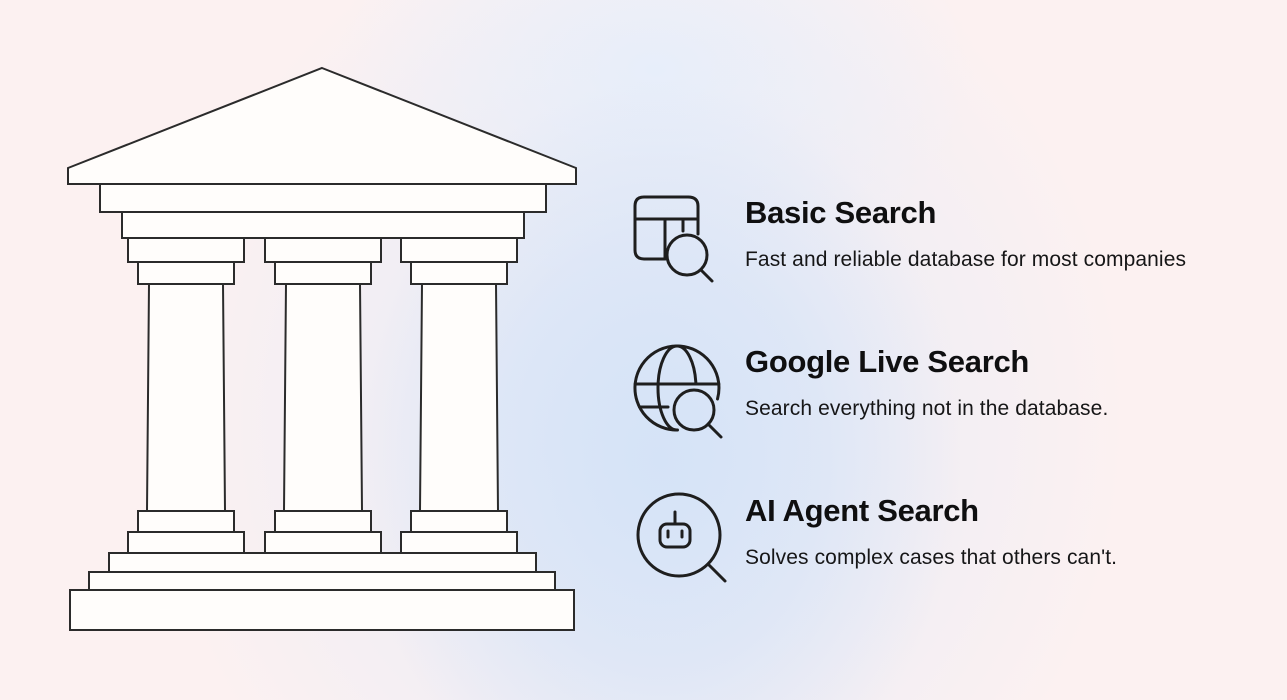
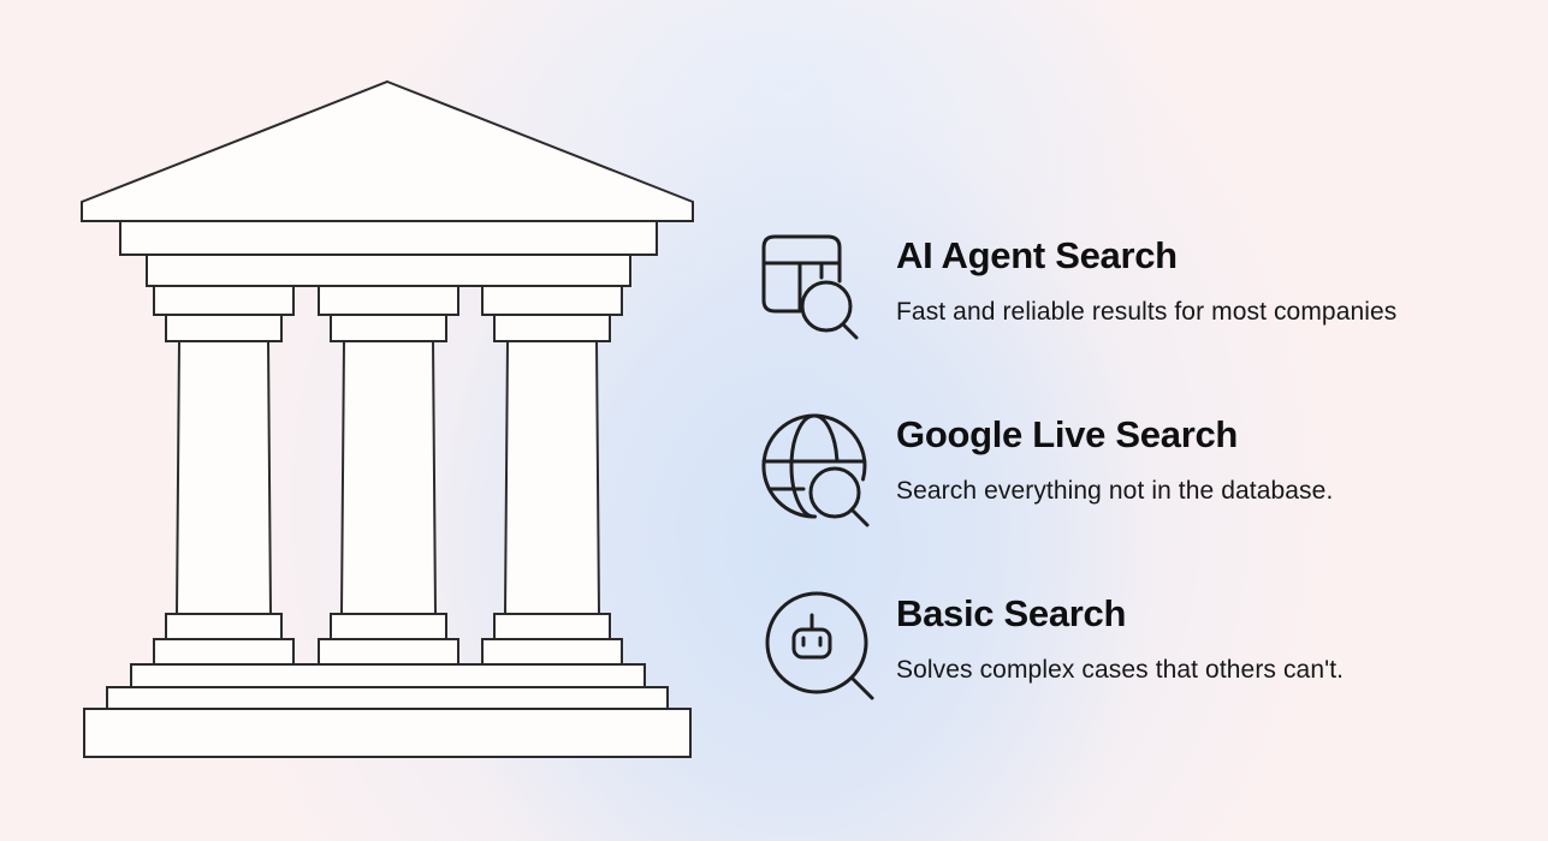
- Basic Search
+ AI Agent Search
- Fast and reliable database for most companies
+ Fast and reliable results for most companies
  Google Live Search
  Search everything not in the database.
- AI Agent Search
+ Basic Search
  Solves complex cases that others can't.
